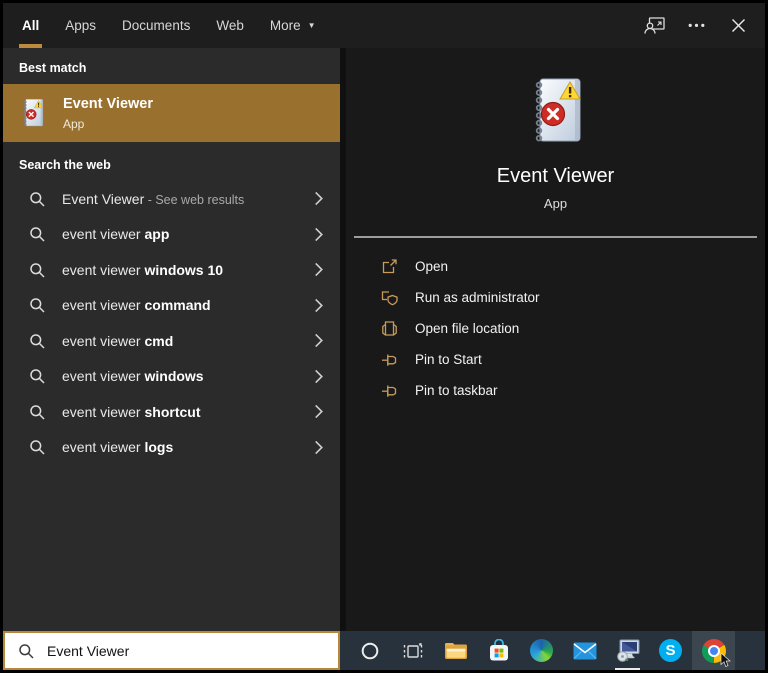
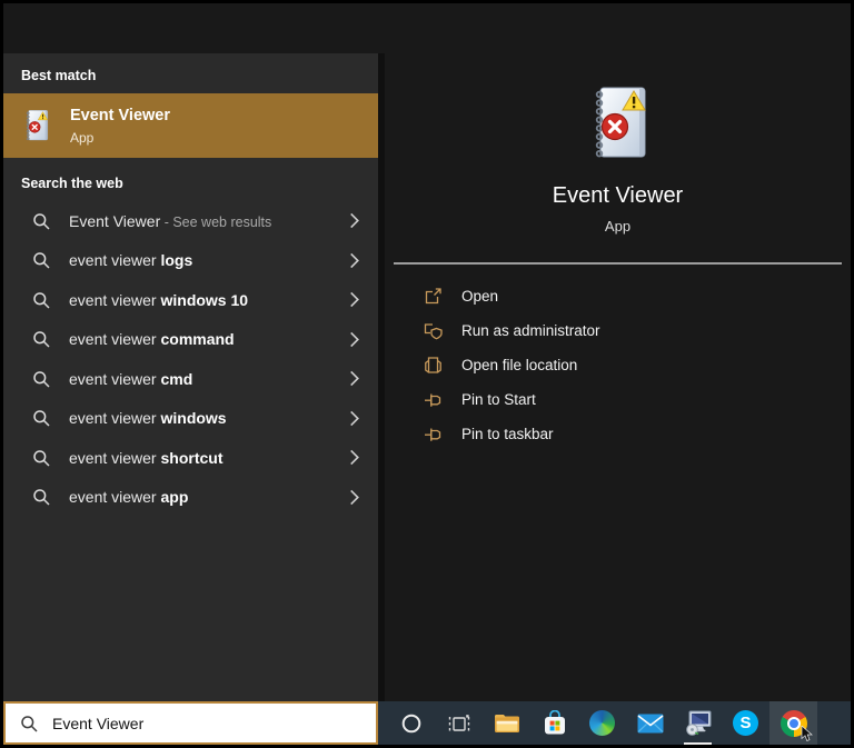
- All
- Apps
- Documents
- Web
- More
- ▼
  Best match
  Event Viewer
  App
  Search the web
  Event Viewer - See web results
- event viewer app
+ event viewer logs
  event viewer windows 10
  event viewer command
  event viewer cmd
  event viewer windows
  event viewer shortcut
- event viewer logs
+ event viewer app
  Event Viewer
  App
  Open
  Run as administrator
  Open file location
  Pin to Start
  Pin to taskbar
  Event Viewer
  S
